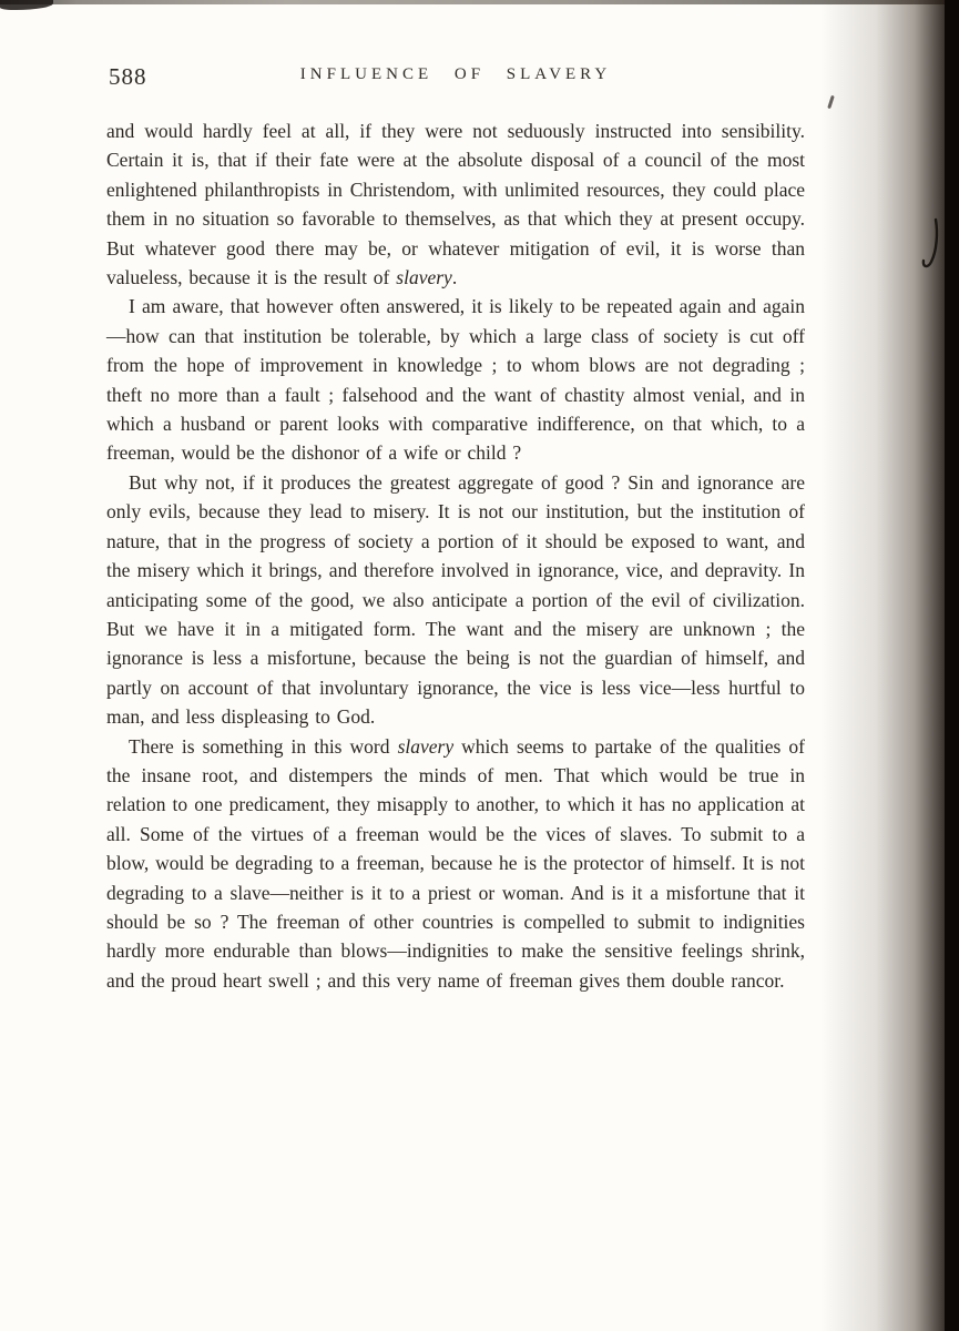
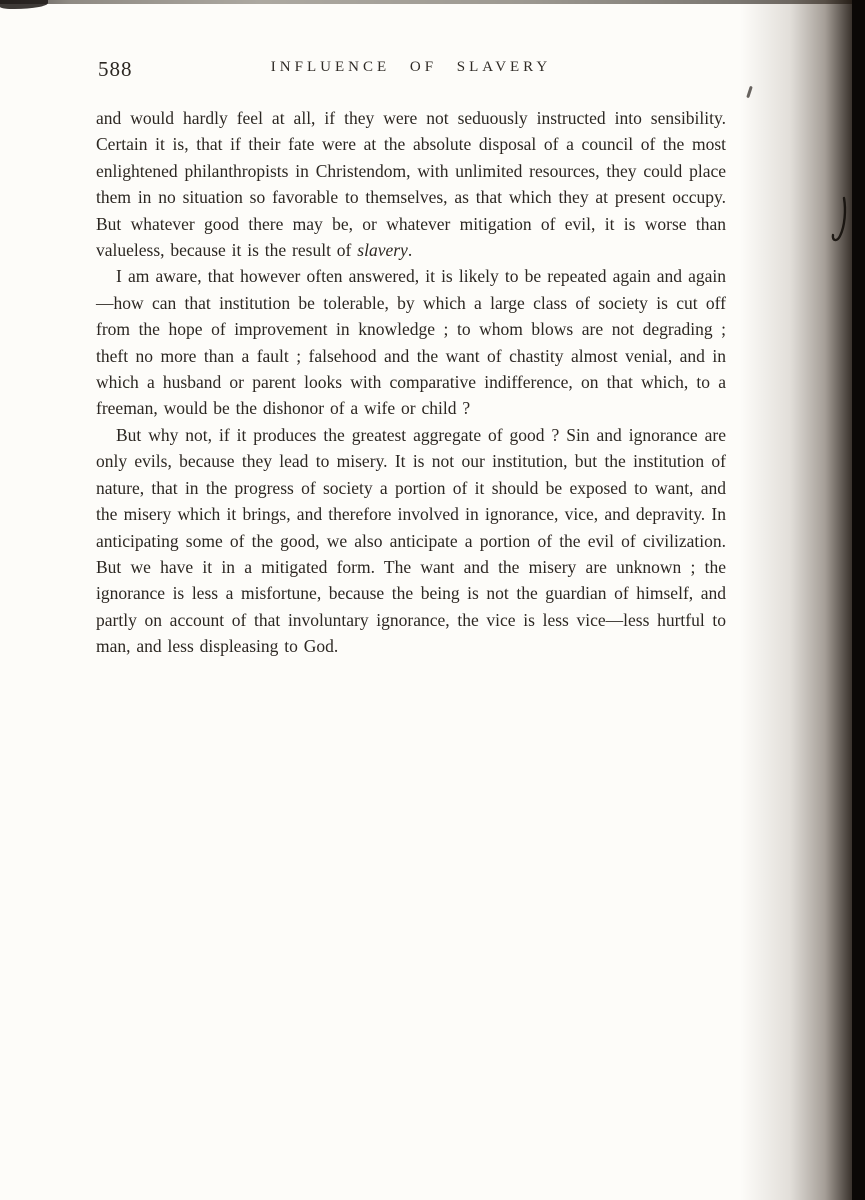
  588
  INFLUENCE OF SLAVERY
  and would hardly feel at all, if they were not seduously instructed into sensibility. Certain it is, that if their fate were at the absolute disposal of a council of the most enlightened philanthropists in Christendom, with unlimited resources, they could place them in no situation so favorable to themselves, as that which they at present occupy. But whatever good there may be, or whatever mitigation of evil, it is worse than valueless, because it is the result of slavery.
  I am aware, that however often answered, it is likely to be repeated again and again—how can that institution be tolerable, by which a large class of society is cut off from the hope of improvement in knowledge ; to whom blows are not degrading ; theft no more than a fault ; falsehood and the want of chastity almost venial, and in which a husband or parent looks with comparative indifference, on that which, to a freeman, would be the dishonor of a wife or child ?
  But why not, if it produces the greatest aggregate of good ? Sin and ignorance are only evils, because they lead to misery. It is not our institution, but the institution of nature, that in the progress of society a portion of it should be exposed to want, and the misery which it brings, and therefore involved in ignorance, vice, and depravity. In anticipating some of the good, we also anticipate a portion of the evil of civilization. But we have it in a mitigated form. The want and the misery are unknown ; the ignorance is less a misfortune, because the being is not the guardian of himself, and partly on account of that involuntary ignorance, the vice is less vice—less hurtful to man, and less displeasing to God.
- There is something in this word slavery which seems to partake of the qualities of the insane root, and distempers the minds of men. That which would be true in relation to one predicament, they misapply to another, to which it has no application at all. Some of the virtues of a freeman would be the vices of slaves. To submit to a blow, would be degrading to a freeman, because he is the protector of himself. It is not degrading to a slave—neither is it to a priest or woman. And is it a misfortune that it should be so ? The freeman of other countries is compelled to submit to indignities hardly more endurable than blows—indignities to make the sensitive feelings shrink, and the proud heart swell ; and this very name of freeman gives them double rancor.
